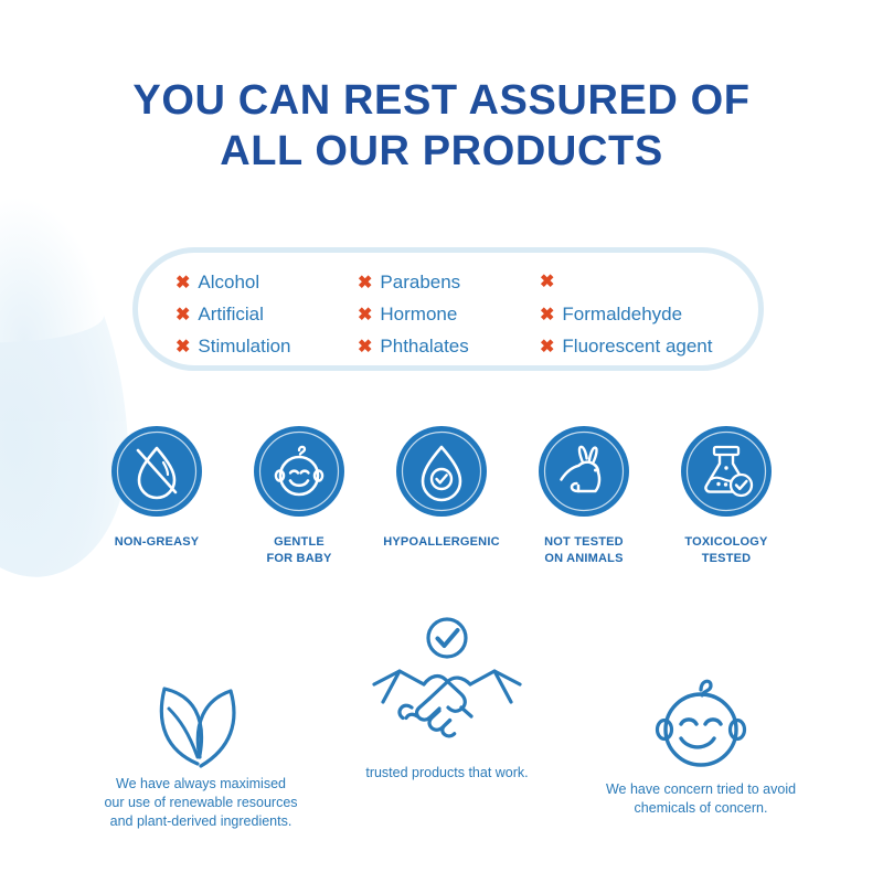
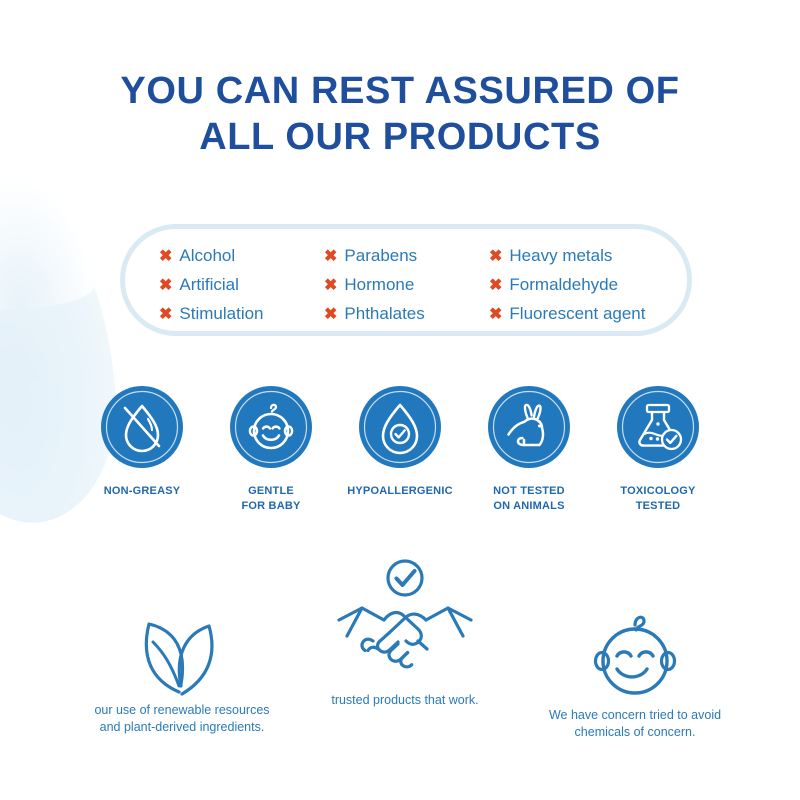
  YOU CAN REST ASSURED OF
  ALL OUR PRODUCTS
  ✖
  Alcohol
  ✖
  Artificial
  ✖
  Stimulation
  ✖
  Parabens
  ✖
  Hormone
  ✖
  Phthalates
  ✖
+ Heavy metals
  ✖
  Formaldehyde
  ✖
  Fluorescent agent
  NON-GREASY
  GENTLE
  FOR BABY
  HYPOALLERGENIC
  NOT TESTED
  ON ANIMALS
  TOXICOLOGY
  TESTED
- We have always maximised
  our use of renewable resources
  and plant-derived ingredients.
  trusted products that work.
  We have concern tried to avoid
  chemicals of concern.
